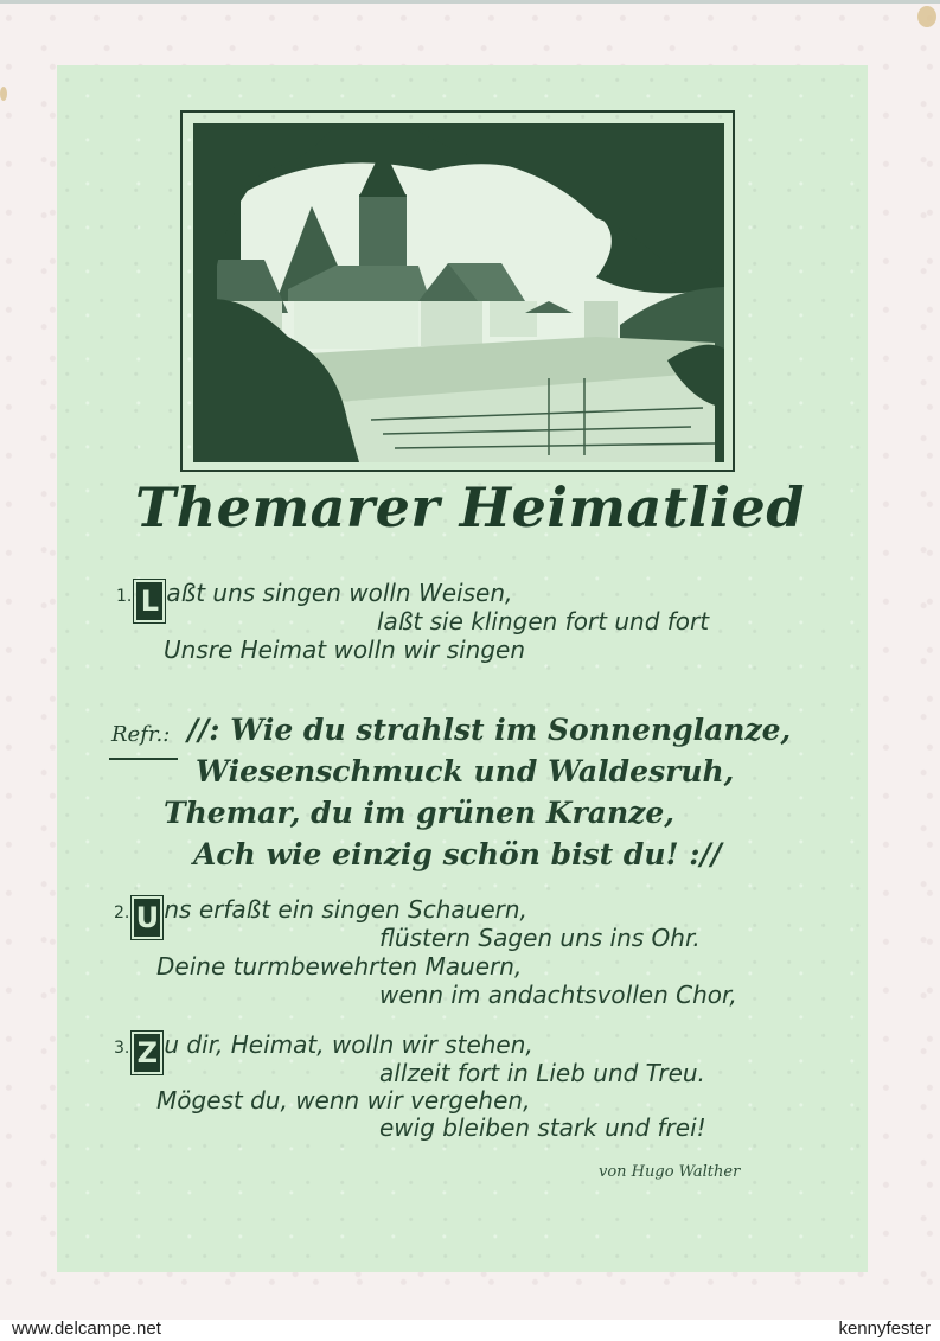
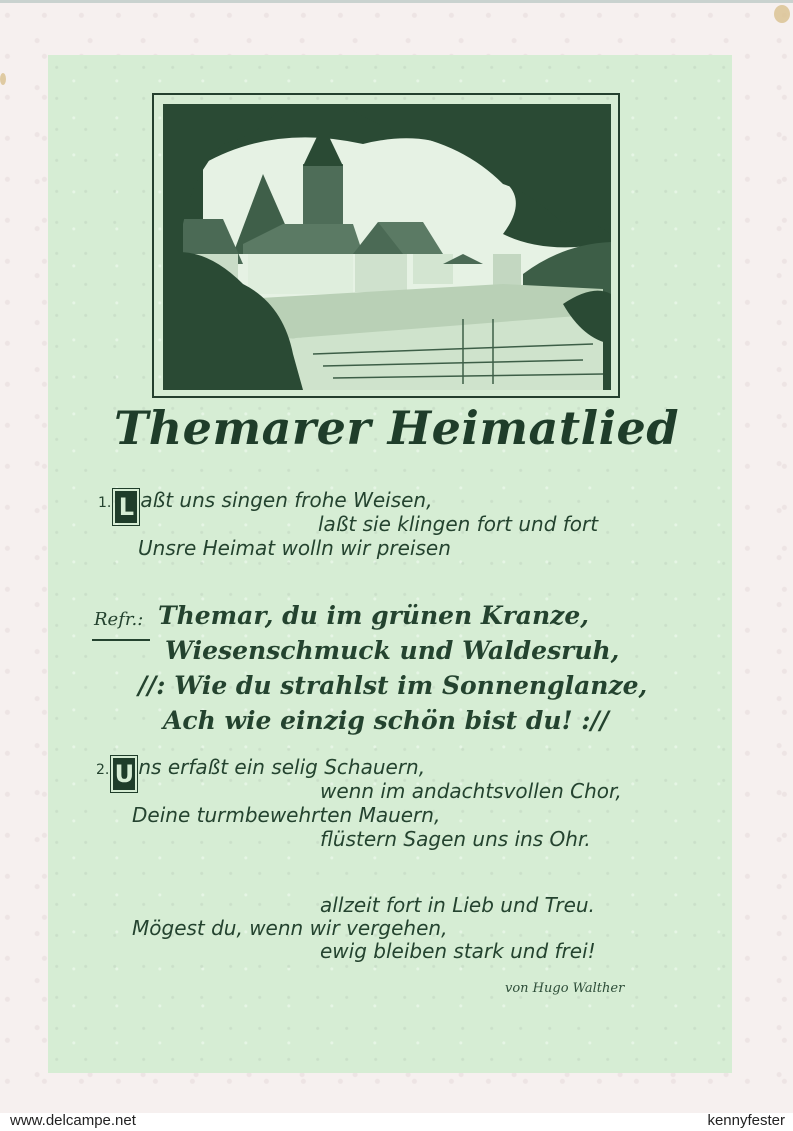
  Themarer Heimatlied
- 1. L aßt uns singen wolln Weisen,
+ 1. L aßt uns singen frohe Weisen,
  laßt sie klingen fort und fort
- Unsre Heimat wolln wir singen
+ Unsre Heimat wolln wir preisen
  Refr.:
- //: Wie du strahlst im Sonnenglanze,
+ Themar, du im grünen Kranze,
  Wiesenschmuck und Waldesruh,
- Themar, du im grünen Kranze,
+ //: Wie du strahlst im Sonnenglanze,
  Ach wie einzig schön bist du! ://
- 2. U ns erfaßt ein singen Schauern,
+ 2. U ns erfaßt ein selig Schauern,
- flüstern Sagen uns ins Ohr.
+ wenn im andachtsvollen Chor,
  Deine turmbewehrten Mauern,
- wenn im andachtsvollen Chor,
+ flüstern Sagen uns ins Ohr.
- 3. Z u dir, Heimat, wolln wir stehen,
  allzeit fort in Lieb und Treu.
  Mögest du, wenn wir vergehen,
  ewig bleiben stark und frei!
  von Hugo Walther
  www.delcampe.net
  kennyfester
